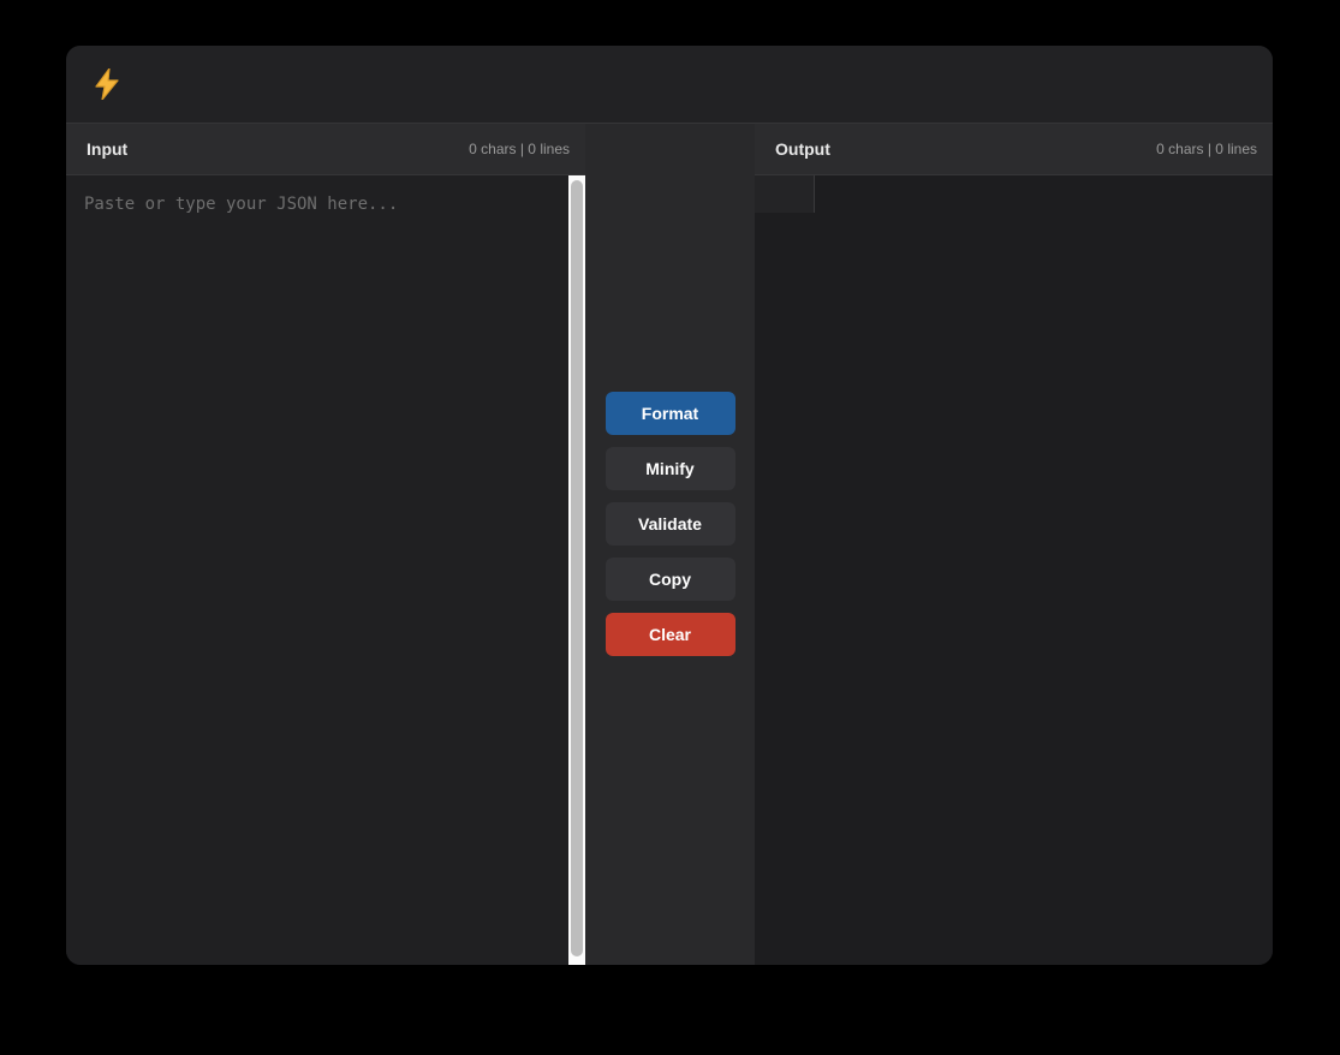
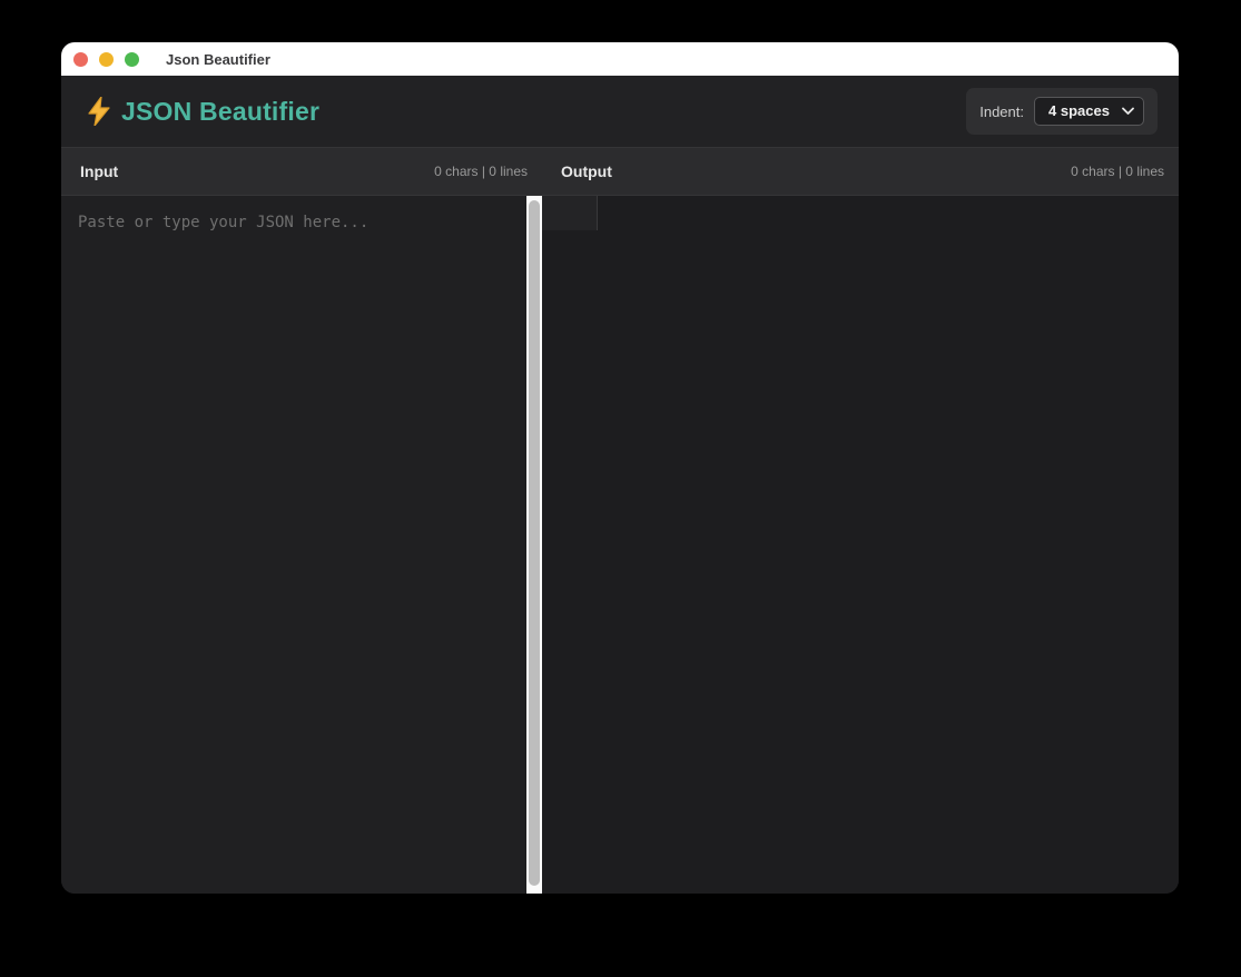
+ Json Beautifier
+ JSON Beautifier
+ Indent:
+ 4 spaces
  Input
  0 chars | 0 lines
  Paste or type your JSON here...
- Format
- Minify
- Validate
- Copy
- Clear
  Output
  0 chars | 0 lines
